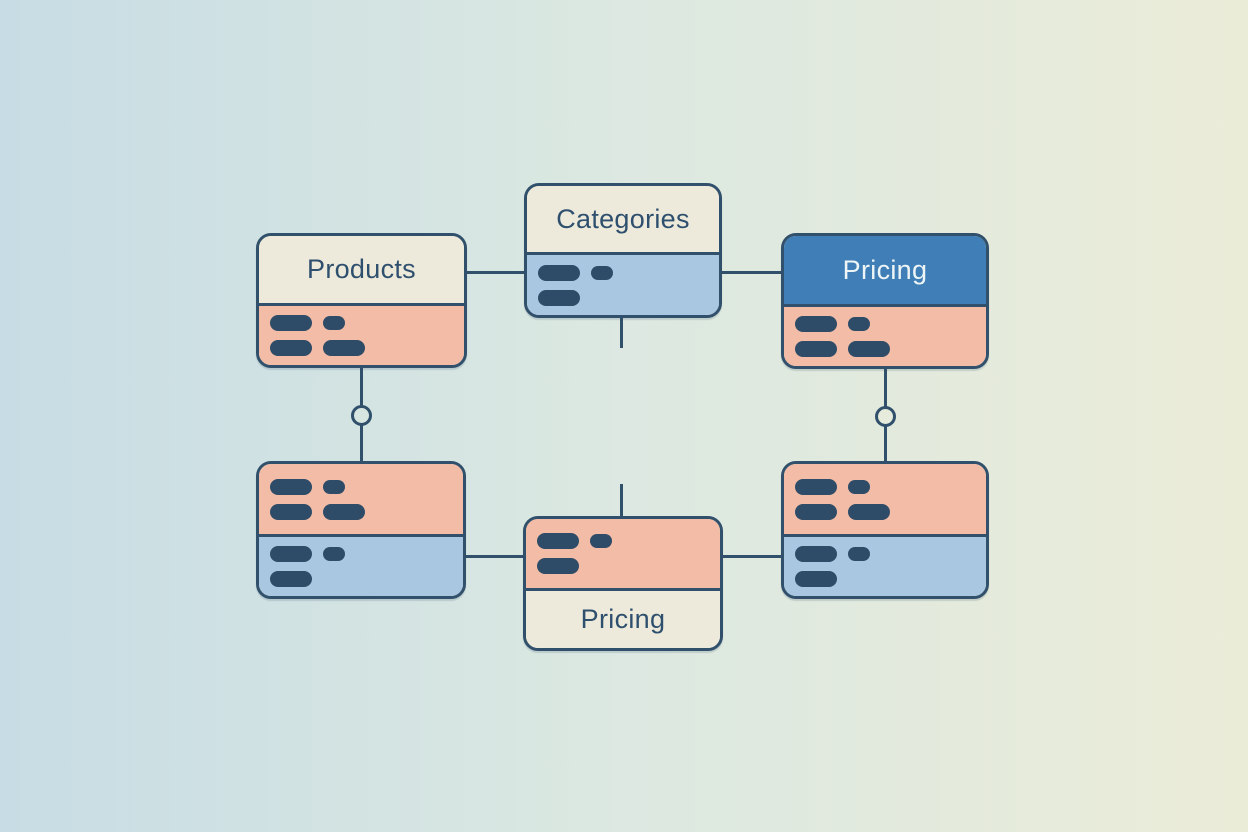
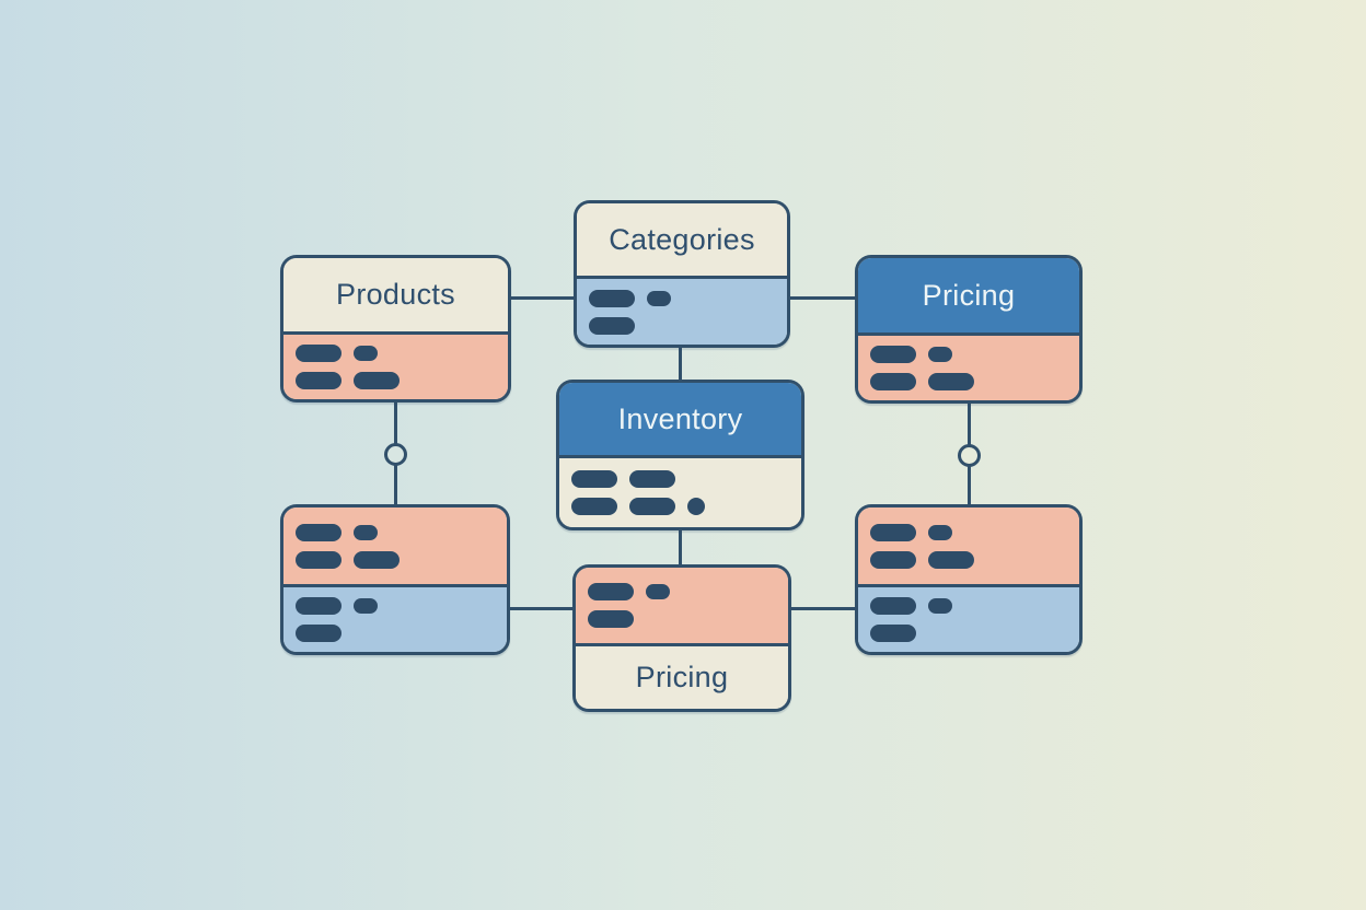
  Categories
  Products
  Pricing
+ Inventory
  Pricing
